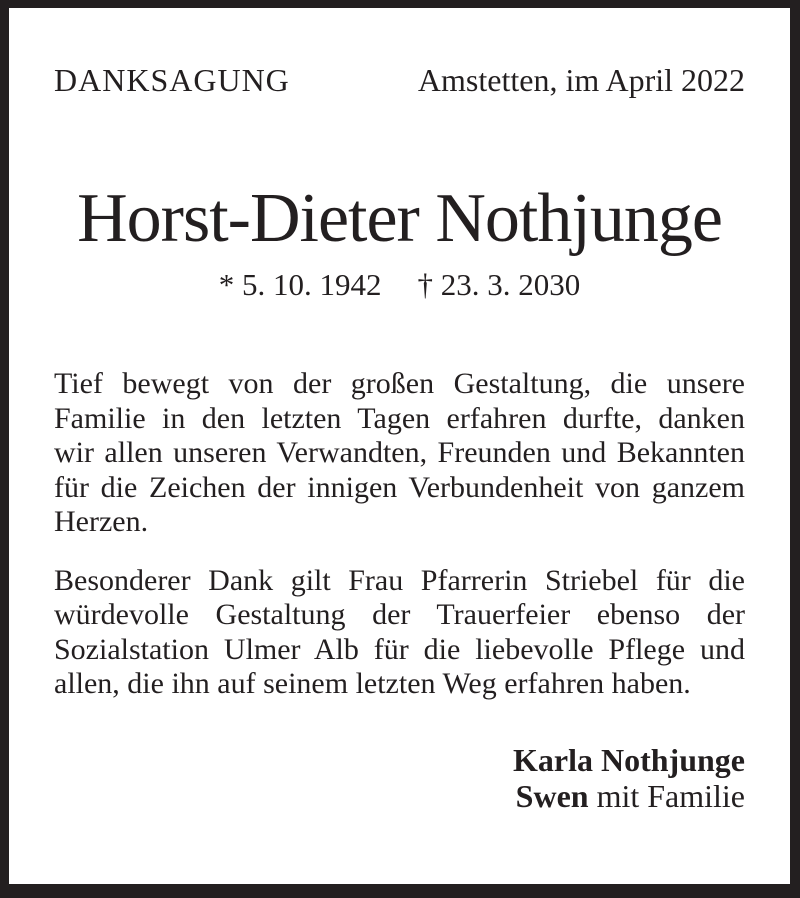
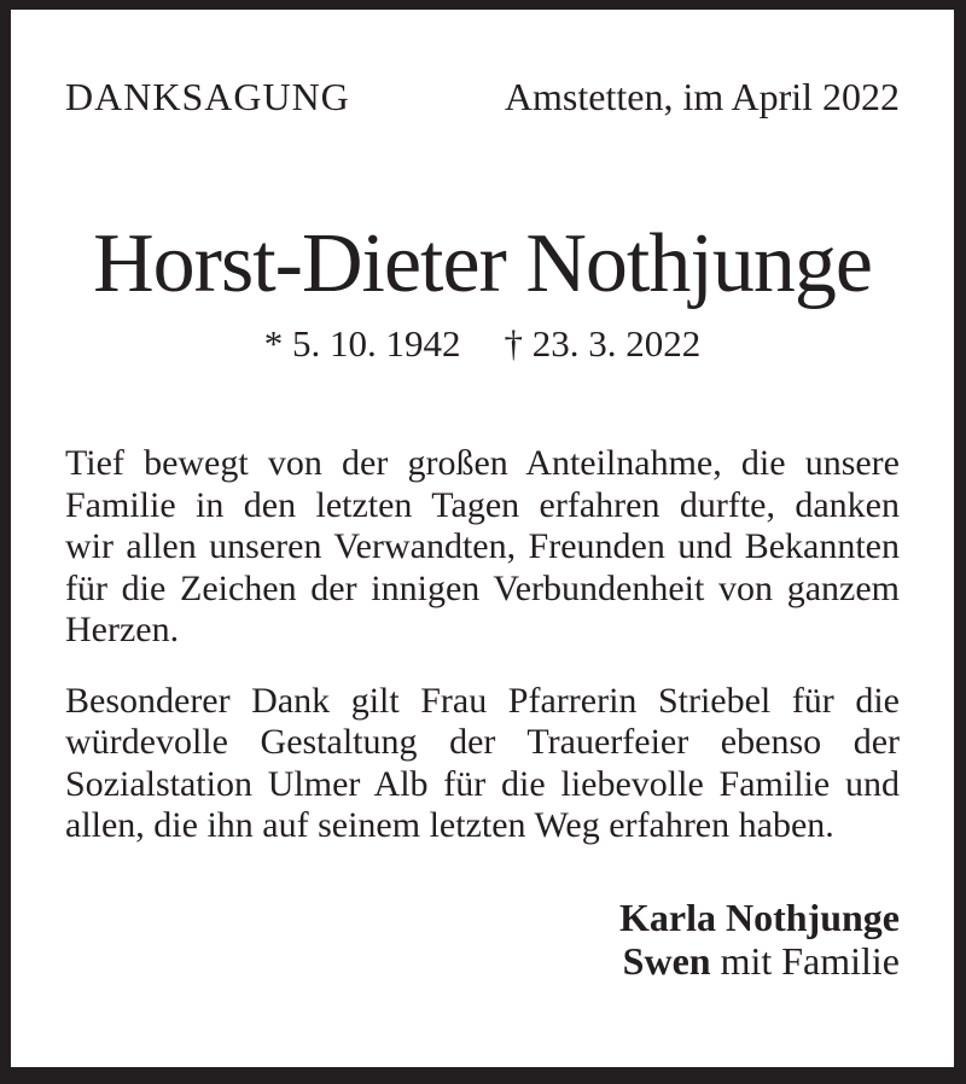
  DANKSAGUNG
  Amstetten, im April 2022
  Horst-Dieter Nothjunge
  * 5. 10. 1942
- † 23. 3. 2030
+ † 23. 3. 2022
- Tief bewegt von der großen Gestaltung, die unsere
+ Tief bewegt von der großen Anteilnahme, die unsere
  Familie in den letzten Tagen erfahren durfte, danken
  wir allen unseren Verwandten, Freunden und Bekannten
  für die Zeichen der innigen Verbundenheit von ganzem
  Herzen.
  Besonderer Dank gilt Frau Pfarrerin Striebel für die
  würdevolle Gestaltung der Trauerfeier ebenso der
- Sozialstation Ulmer Alb für die liebevolle Pflege und
+ Sozialstation Ulmer Alb für die liebevolle Familie und
  allen, die ihn auf seinem letzten Weg erfahren haben.
  Karla Nothjunge
  Swen mit Familie
